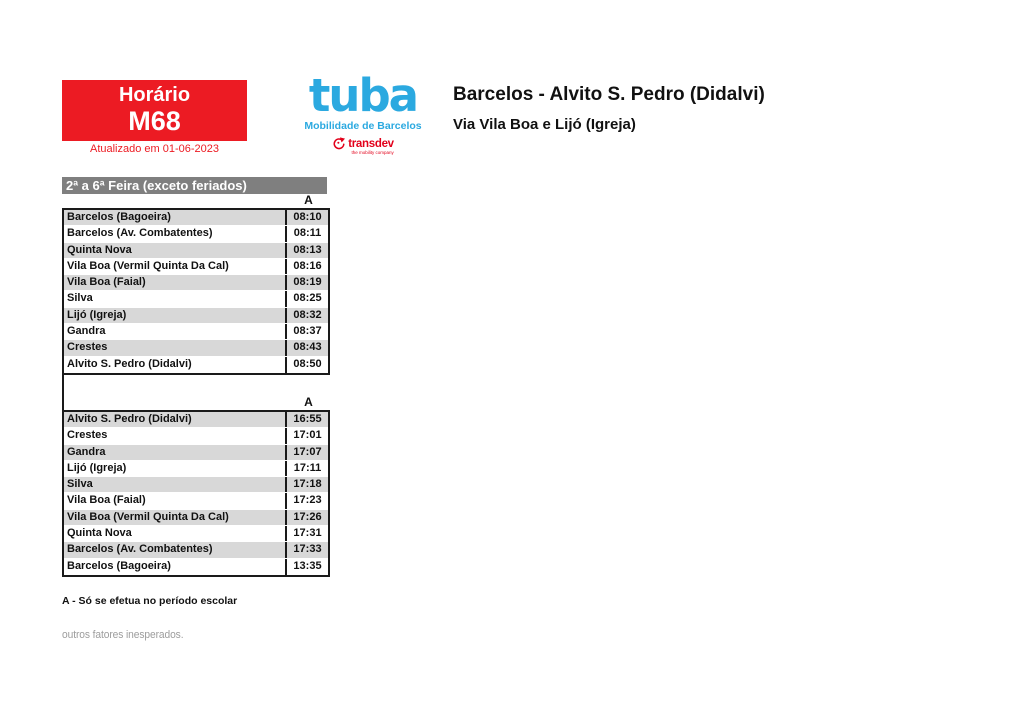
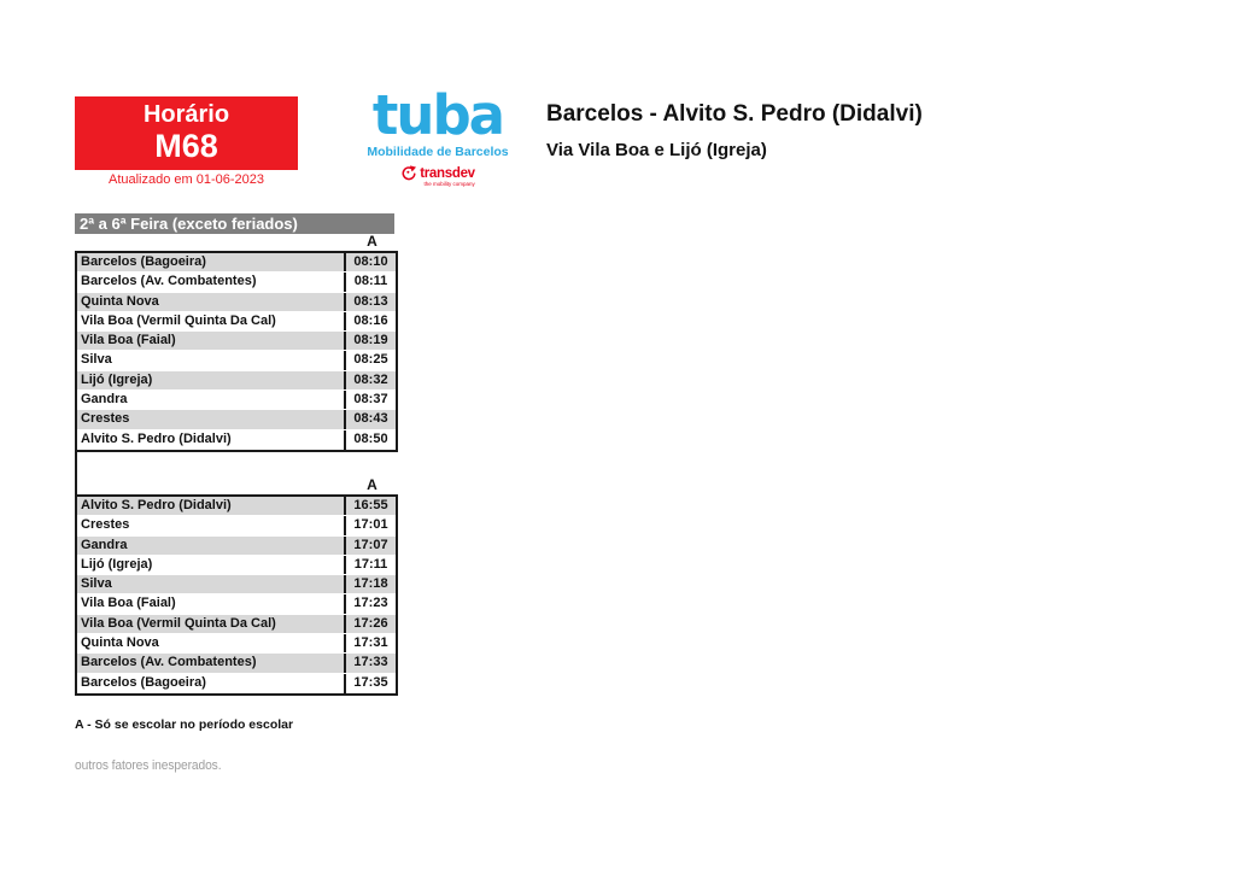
  Horário
  M68
  Atualizado em 01-06-2023
  tuba
  Mobilidade de Barcelos
  transdev
  Barcelos - Alvito S. Pedro (Didalvi)
  Via Vila Boa e Lijó (Igreja)
  2ª a 6ª Feira (exceto feriados)
  A
  Barcelos (Bagoeira)
  08:10
  Barcelos (Av. Combatentes)
  08:11
  Quinta Nova
  08:13
  Vila Boa (Vermil Quinta Da Cal)
  08:16
  Vila Boa (Faial)
  08:19
  Silva
  08:25
  Lijó (Igreja)
  08:32
  Gandra
  08:37
  Crestes
  08:43
  Alvito S. Pedro (Didalvi)
  08:50
  A
  Alvito S. Pedro (Didalvi)
  16:55
  Crestes
  17:01
  Gandra
  17:07
  Lijó (Igreja)
  17:11
  Silva
  17:18
  Vila Boa (Faial)
  17:23
  Vila Boa (Vermil Quinta Da Cal)
  17:26
  Quinta Nova
  17:31
  Barcelos (Av. Combatentes)
  17:33
  Barcelos (Bagoeira)
- 13:35
+ 17:35
- A - Só se efetua no período escolar
+ A - Só se escolar no período escolar
  outros fatores inesperados.
